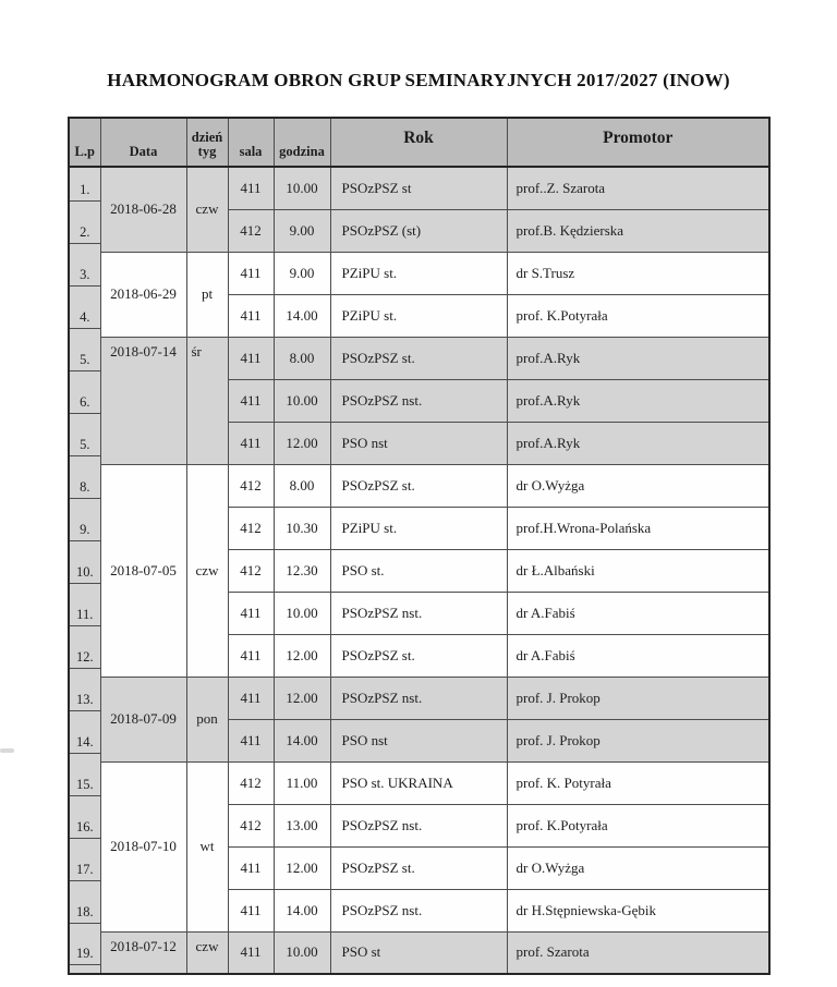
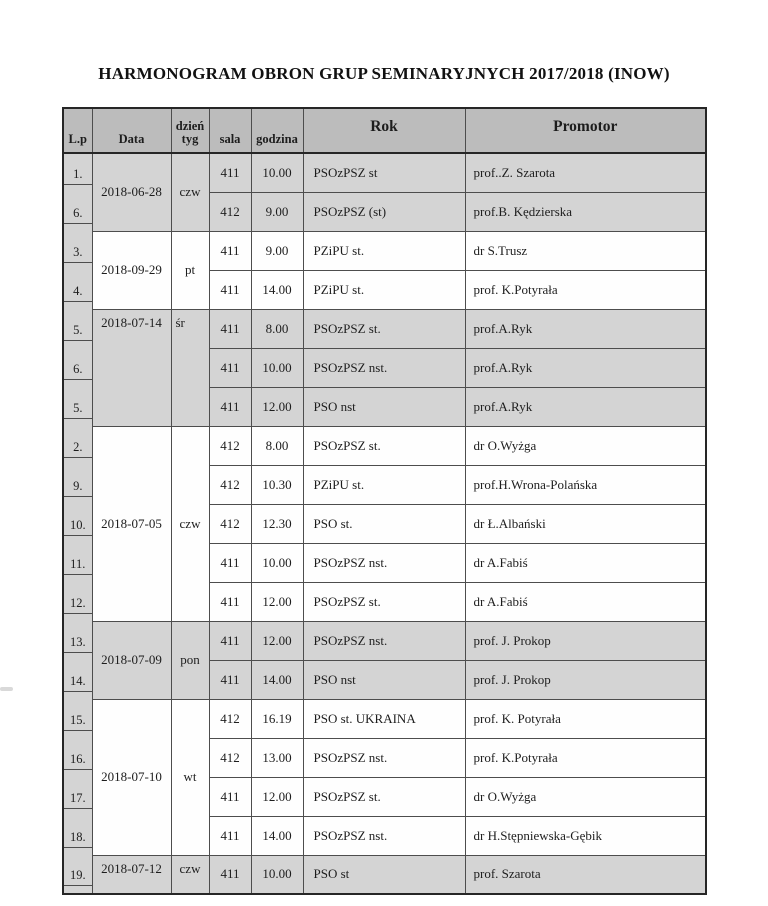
- HARMONOGRAM OBRON GRUP SEMINARYJNYCH 2017/2027 (INOW)
+ HARMONOGRAM OBRON GRUP SEMINARYJNYCH 2017/2018 (INOW)
  L.p	Data	dzień tyg	sala	godzina	Rok	Promotor
  1.	2018-06-28	czw	411	10.00	PSOzPSZ st	prof..Z. Szarota
- 2.	412	9.00	PSOzPSZ (st)	prof.B. Kędzierska
+ 6.	412	9.00	PSOzPSZ (st)	prof.B. Kędzierska
- 3.	2018-06-29	pt	411	9.00	PZiPU st.	dr S.Trusz
+ 3.	2018-09-29	pt	411	9.00	PZiPU st.	dr S.Trusz
  4.	411	14.00	PZiPU st.	prof. K.Potyrała
  5.	2018-07-14	śr	411	8.00	PSOzPSZ st.	prof.A.Ryk
  6.	411	10.00	PSOzPSZ nst.	prof.A.Ryk
  5.	411	12.00	PSO nst	prof.A.Ryk
- 8.	2018-07-05	czw	412	8.00	PSOzPSZ st.	dr O.Wyżga
+ 2.	2018-07-05	czw	412	8.00	PSOzPSZ st.	dr O.Wyżga
  9.	412	10.30	PZiPU st.	prof.H.Wrona-Polańska
  10.	412	12.30	PSO st.	dr Ł.Albański
  11.	411	10.00	PSOzPSZ nst.	dr A.Fabiś
  12.	411	12.00	PSOzPSZ st.	dr A.Fabiś
  13.	2018-07-09	pon	411	12.00	PSOzPSZ nst.	prof. J. Prokop
  14.	411	14.00	PSO nst	prof. J. Prokop
- 15.	2018-07-10	wt	412	11.00	PSO st. UKRAINA	prof. K. Potyrała
+ 15.	2018-07-10	wt	412	16.19	PSO st. UKRAINA	prof. K. Potyrała
  16.	412	13.00	PSOzPSZ nst.	prof. K.Potyrała
  17.	411	12.00	PSOzPSZ st.	dr O.Wyżga
  18.	411	14.00	PSOzPSZ nst.	dr H.Stępniewska-Gębik
  19.	2018-07-12	czw	411	10.00	PSO st	prof. Szarota
